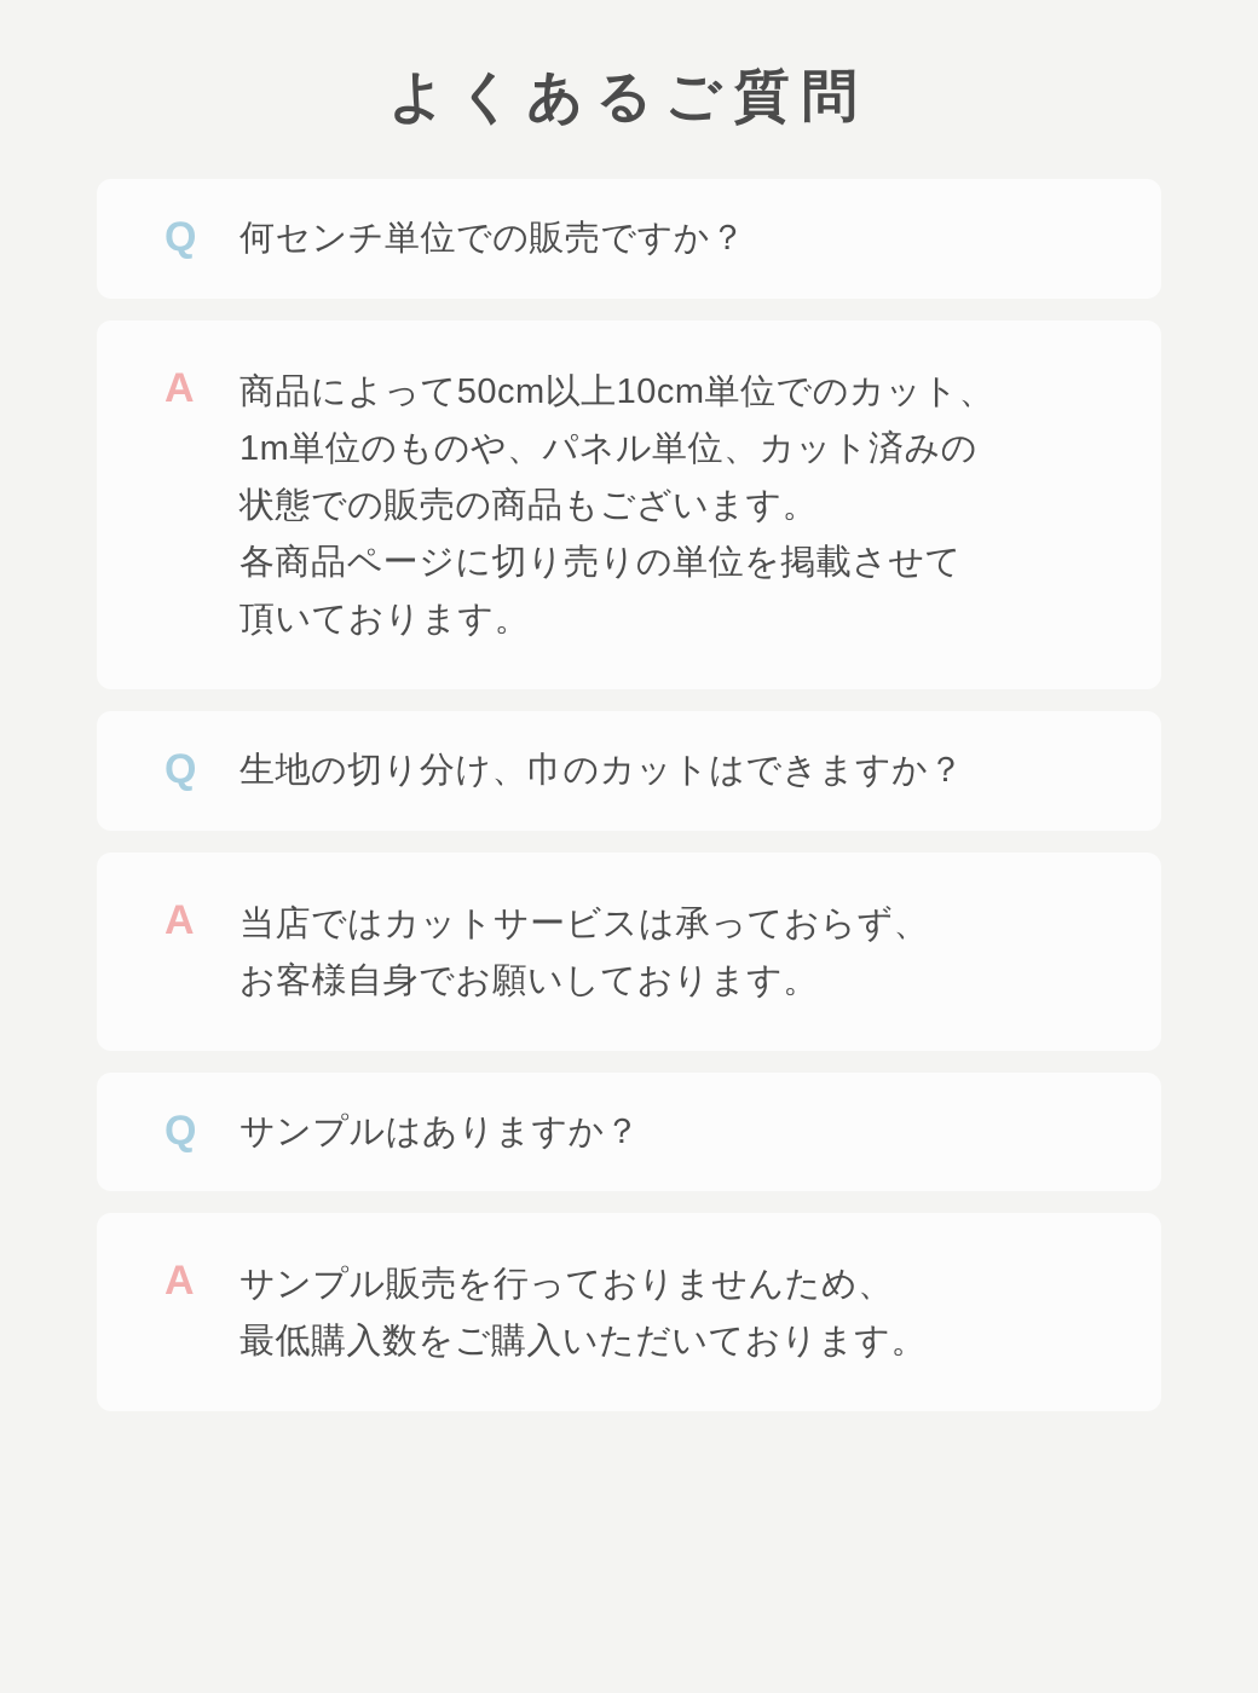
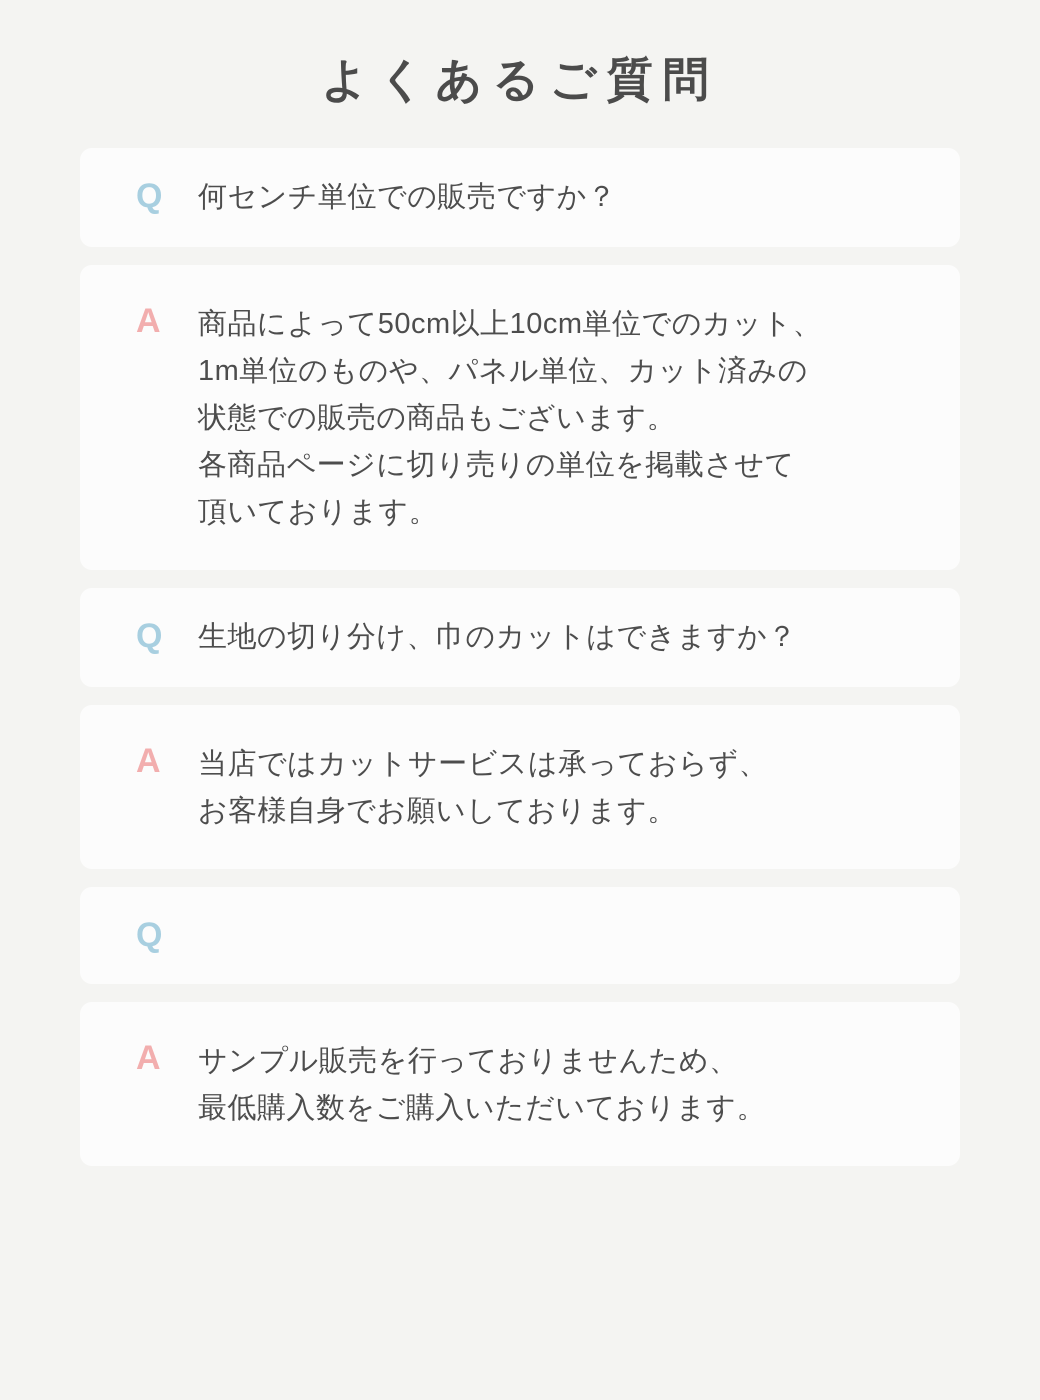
  よくあるご質問
  Q
  何センチ単位での販売ですか？
  A
  商品によって50cm以上10cm単位でのカット、
  1m単位のものや、パネル単位、カット済みの
  状態での販売の商品もございます。
  各商品ページに切り売りの単位を掲載させて
  頂いております。
  Q
  生地の切り分け、巾のカットはできますか？
  A
  当店ではカットサービスは承っておらず、
  お客様自身でお願いしております。
  Q
- サンプルはありますか？
  A
  サンプル販売を行っておりませんため、
  最低購入数をご購入いただいております。
